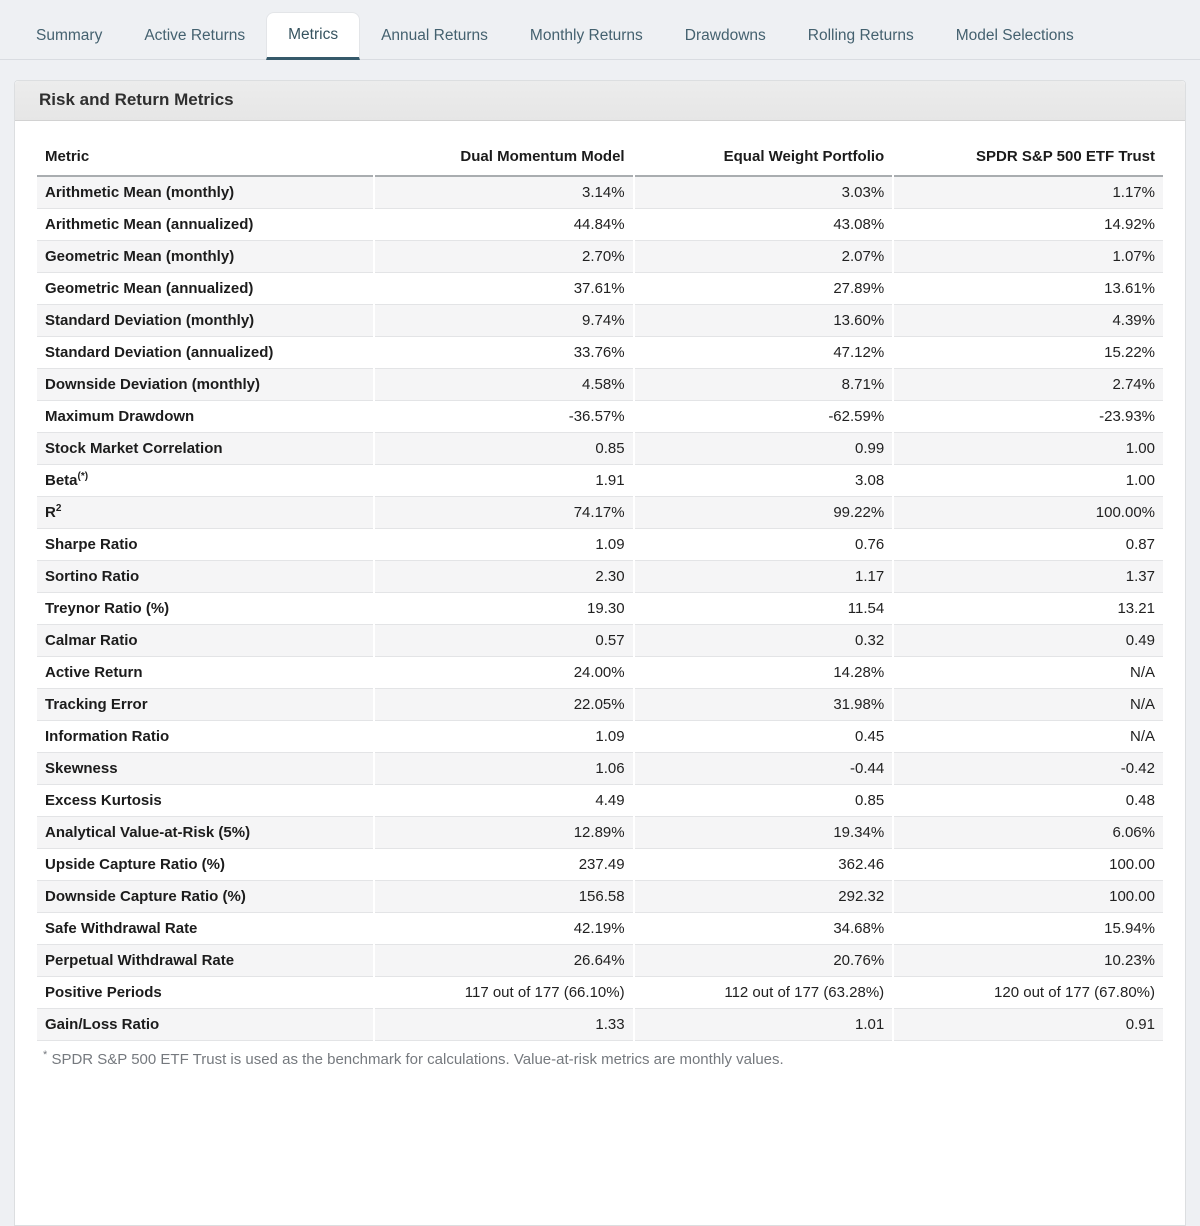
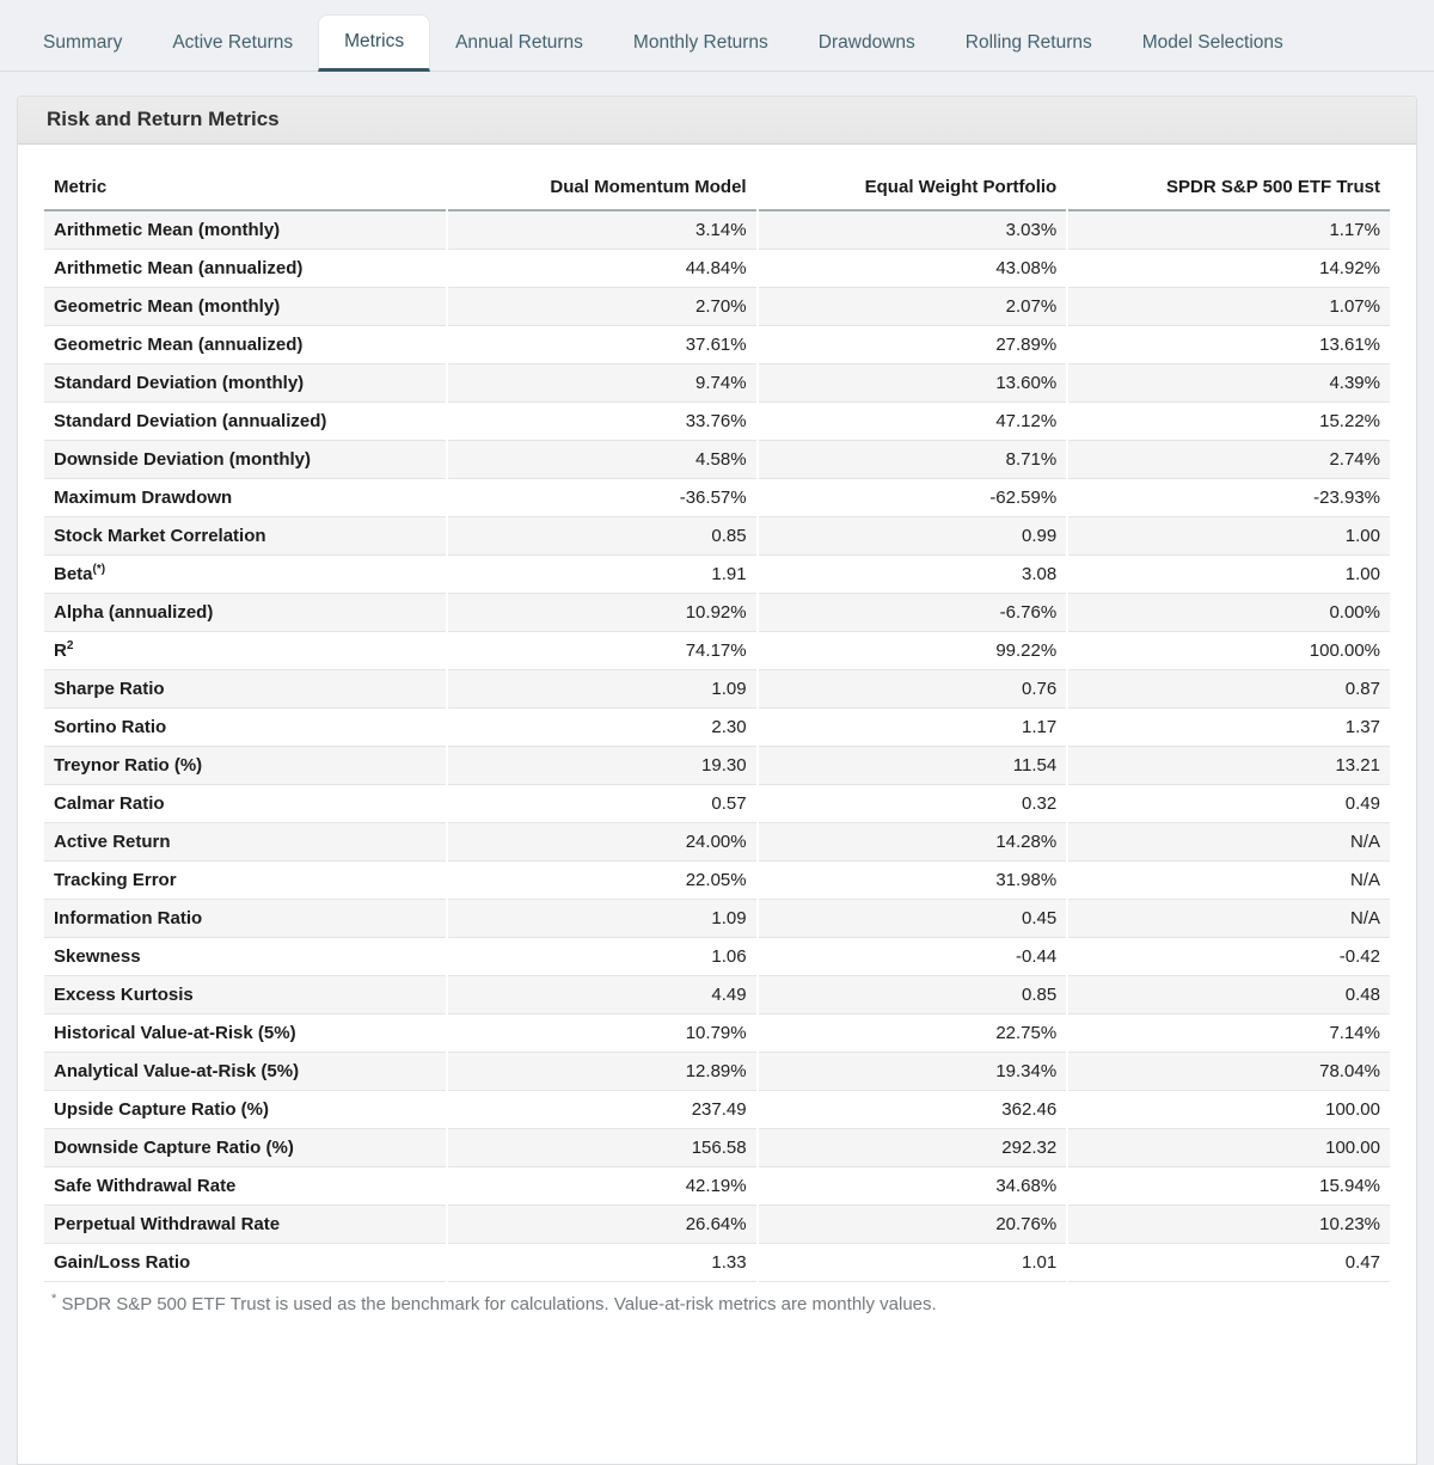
  Summary
  Active Returns
  Metrics
  Annual Returns
  Monthly Returns
  Drawdowns
  Rolling Returns
  Model Selections
  Risk and Return Metrics
  Metric	Dual Momentum Model	Equal Weight Portfolio	SPDR S&P 500 ETF Trust
  Arithmetic Mean (monthly)	3.14%	3.03%	1.17%
  Arithmetic Mean (annualized)	44.84%	43.08%	14.92%
  Geometric Mean (monthly)	2.70%	2.07%	1.07%
  Geometric Mean (annualized)	37.61%	27.89%	13.61%
  Standard Deviation (monthly)	9.74%	13.60%	4.39%
  Standard Deviation (annualized)	33.76%	47.12%	15.22%
  Downside Deviation (monthly)	4.58%	8.71%	2.74%
  Maximum Drawdown	-36.57%	-62.59%	-23.93%
  Stock Market Correlation	0.85	0.99	1.00
  Beta(*)	1.91	3.08	1.00
+ Alpha (annualized)	10.92%	-6.76%	0.00%
  R2	74.17%	99.22%	100.00%
  Sharpe Ratio	1.09	0.76	0.87
  Sortino Ratio	2.30	1.17	1.37
  Treynor Ratio (%)	19.30	11.54	13.21
  Calmar Ratio	0.57	0.32	0.49
  Active Return	24.00%	14.28%	N/A
  Tracking Error	22.05%	31.98%	N/A
  Information Ratio	1.09	0.45	N/A
  Skewness	1.06	-0.44	-0.42
  Excess Kurtosis	4.49	0.85	0.48
+ Historical Value-at-Risk (5%)	10.79%	22.75%	7.14%
- Analytical Value-at-Risk (5%)	12.89%	19.34%	6.06%
+ Analytical Value-at-Risk (5%)	12.89%	19.34%	78.04%
  Upside Capture Ratio (%)	237.49	362.46	100.00
  Downside Capture Ratio (%)	156.58	292.32	100.00
  Safe Withdrawal Rate	42.19%	34.68%	15.94%
  Perpetual Withdrawal Rate	26.64%	20.76%	10.23%
- Positive Periods	117 out of 177 (66.10%)	112 out of 177 (63.28%)	120 out of 177 (67.80%)
- Gain/Loss Ratio	1.33	1.01	0.91
+ Gain/Loss Ratio	1.33	1.01	0.47
  * SPDR S&P 500 ETF Trust is used as the benchmark for calculations. Value-at-risk metrics are monthly values.
